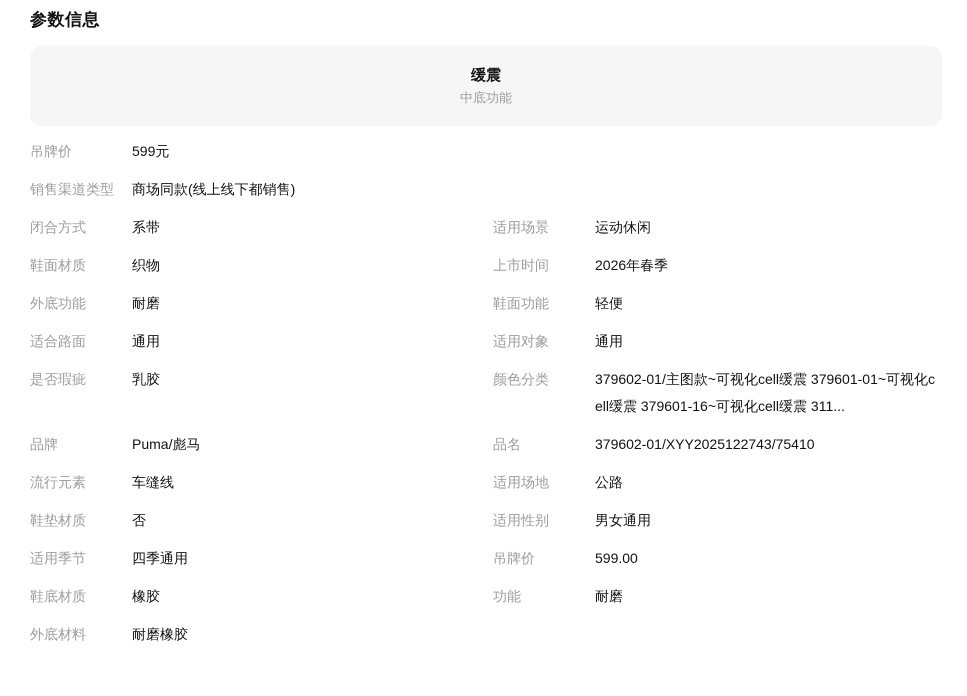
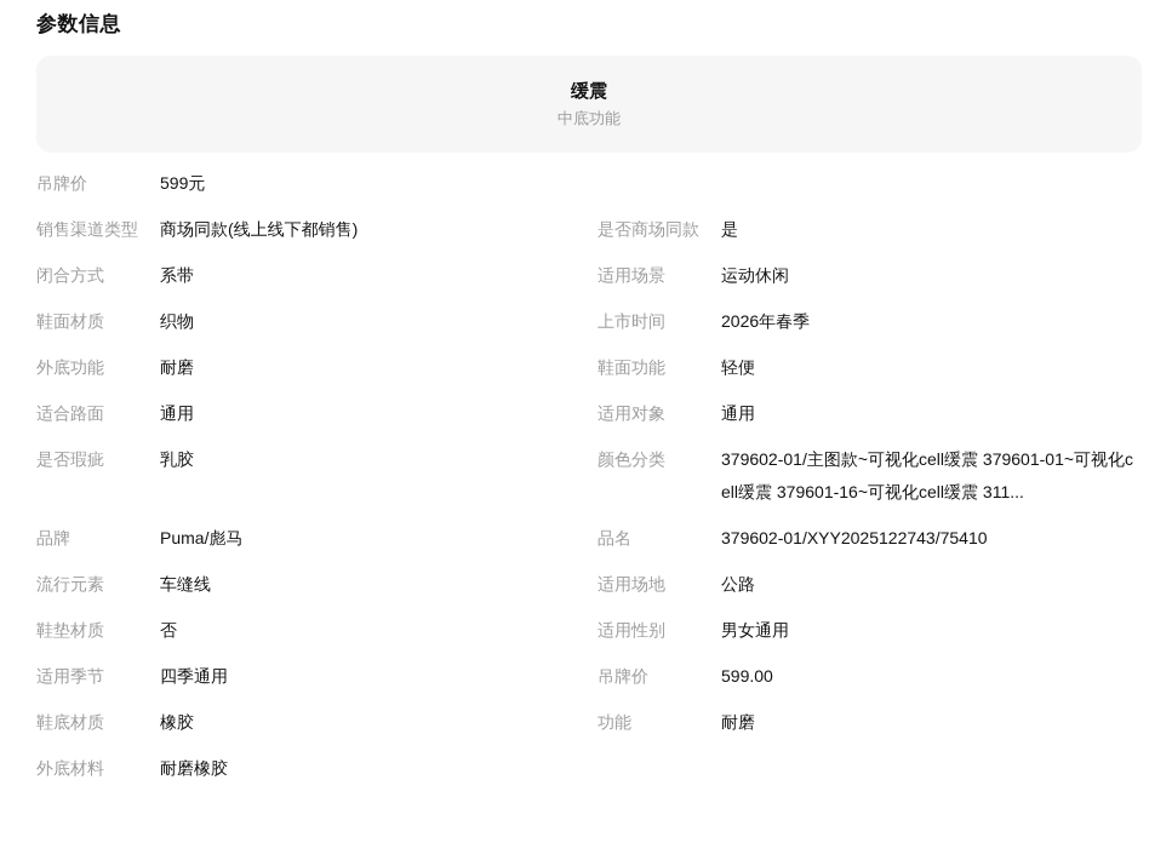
  参数信息
  缓震
  中底功能
  吊牌价
  599元
  销售渠道类型
  商场同款(线上线下都销售)
+ 是否商场同款
+ 是
  闭合方式
  系带
  适用场景
  运动休闲
  鞋面材质
  织物
  上市时间
  2026年春季
  外底功能
  耐磨
  鞋面功能
  轻便
  适合路面
  通用
  适用对象
  通用
  是否瑕疵
  乳胶
  颜色分类
  379602-01/主图款~可视化cell缓震 379601-01~可视化cell缓震 379601-16~可视化cell缓震 311...
  品牌
  Puma/彪马
  品名
  379602-01/XYY2025122743/75410
  流行元素
  车缝线
  适用场地
  公路
  鞋垫材质
  否
  适用性别
  男女通用
  适用季节
  四季通用
  吊牌价
  599.00
  鞋底材质
  橡胶
  功能
  耐磨
  外底材料
  耐磨橡胶
